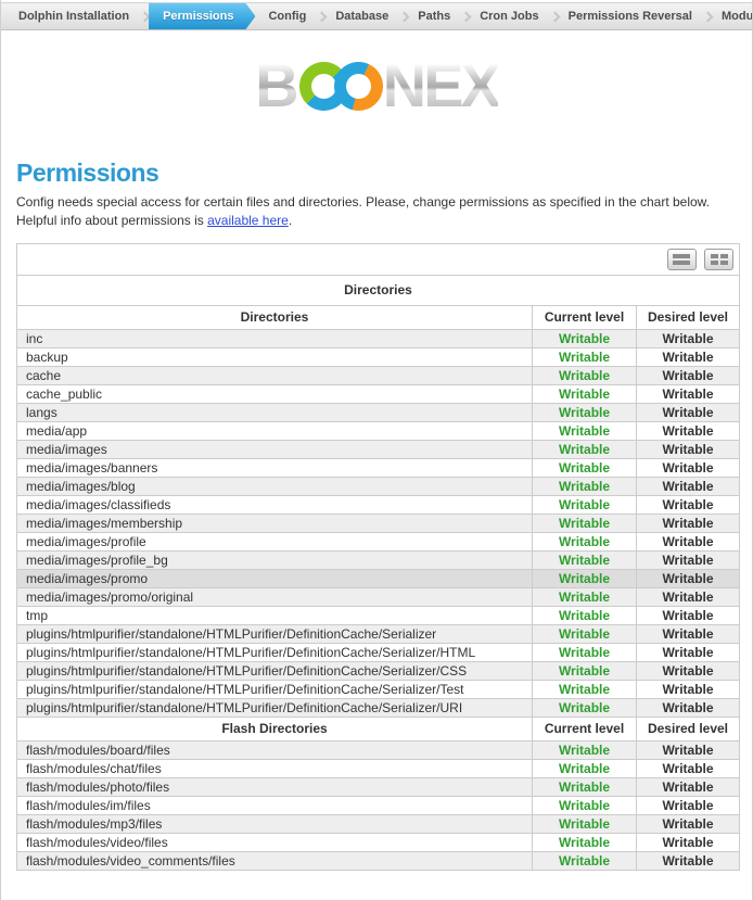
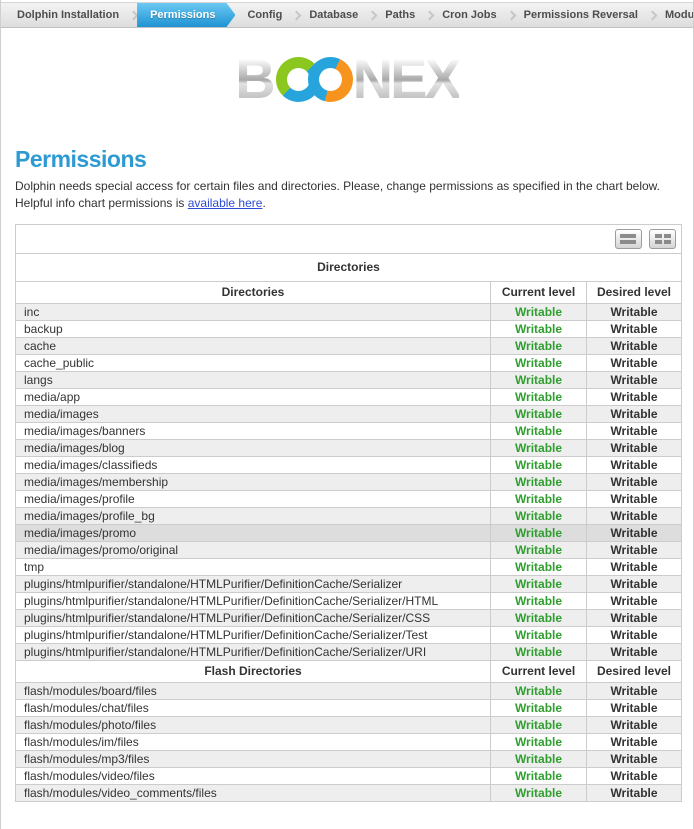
  Dolphin Installation
  Permissions
  Config
  Database
  Paths
  Cron Jobs
  Permissions Reversal
  B
  NEX
  Permissions
- Config needs special access for certain files and directories. Please, change permissions as specified in the chart below.
+ Dolphin needs special access for certain files and directories. Please, change permissions as specified in the chart below.
- Helpful info about permissions is available here.
+ Helpful info chart permissions is available here.
  Directories
  Directories	Current level	Desired level
  inc	Writable	Writable
  backup	Writable	Writable
  cache	Writable	Writable
  cache_public	Writable	Writable
  langs	Writable	Writable
  media/app	Writable	Writable
  media/images	Writable	Writable
  media/images/banners	Writable	Writable
  media/images/blog	Writable	Writable
  media/images/classifieds	Writable	Writable
  media/images/membership	Writable	Writable
  media/images/profile	Writable	Writable
  media/images/profile_bg	Writable	Writable
  media/images/promo	Writable	Writable
  media/images/promo/original	Writable	Writable
  tmp	Writable	Writable
  plugins/htmlpurifier/standalone/HTMLPurifier/DefinitionCache/Serializer	Writable	Writable
  plugins/htmlpurifier/standalone/HTMLPurifier/DefinitionCache/Serializer/HTML	Writable	Writable
  plugins/htmlpurifier/standalone/HTMLPurifier/DefinitionCache/Serializer/CSS	Writable	Writable
  plugins/htmlpurifier/standalone/HTMLPurifier/DefinitionCache/Serializer/Test	Writable	Writable
  plugins/htmlpurifier/standalone/HTMLPurifier/DefinitionCache/Serializer/URI	Writable	Writable
  Flash Directories	Current level	Desired level
  flash/modules/board/files	Writable	Writable
  flash/modules/chat/files	Writable	Writable
  flash/modules/photo/files	Writable	Writable
  flash/modules/im/files	Writable	Writable
  flash/modules/mp3/files	Writable	Writable
  flash/modules/video/files	Writable	Writable
  flash/modules/video_comments/files	Writable	Writable
